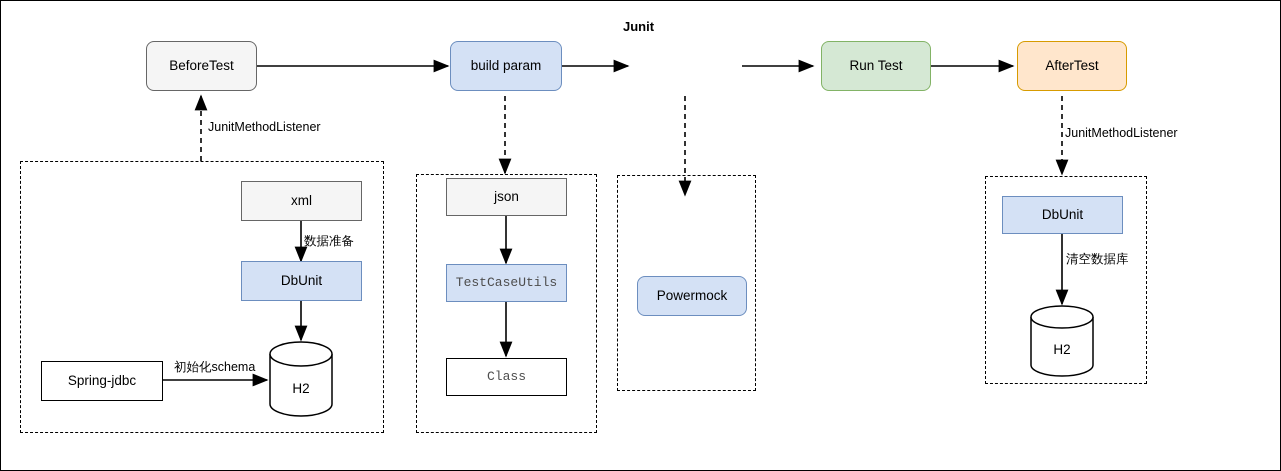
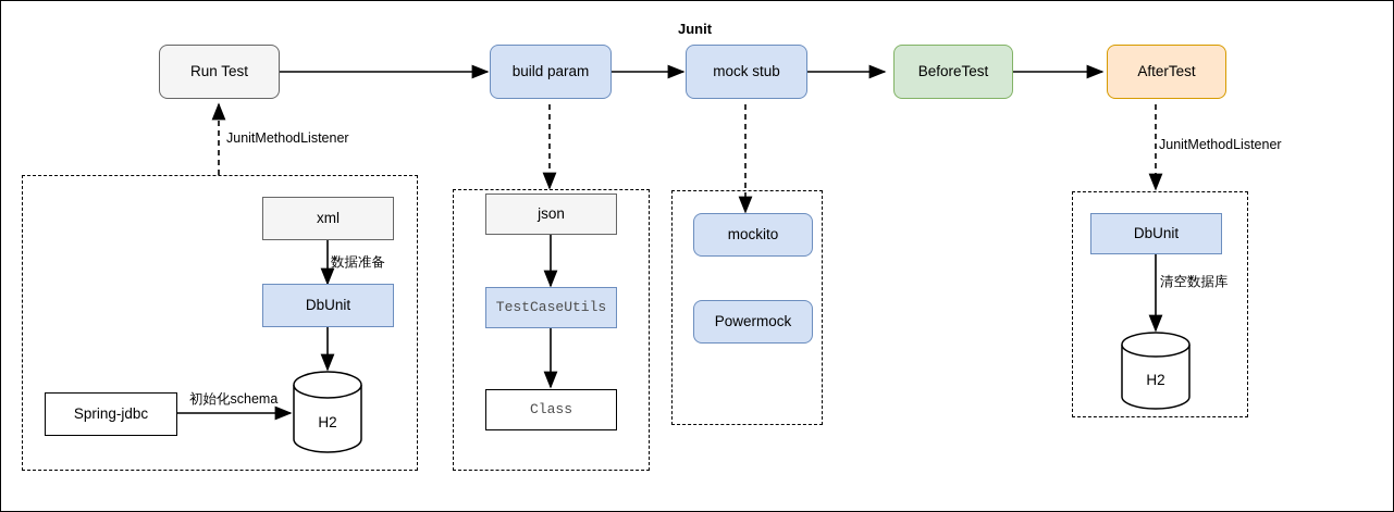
  Junit
- BeforeTest
+ Run Test
  build param
+ mock stub
- Run Test
+ BeforeTest
  AfterTest
  JunitMethodListener
  JunitMethodListener
  xml
  数据准备
  DbUnit
  H2
  Spring-jdbc
  初始化schema
  json
  TestCaseUtils
  Class
+ mockito
  Powermock
  DbUnit
  清空数据库
  H2
